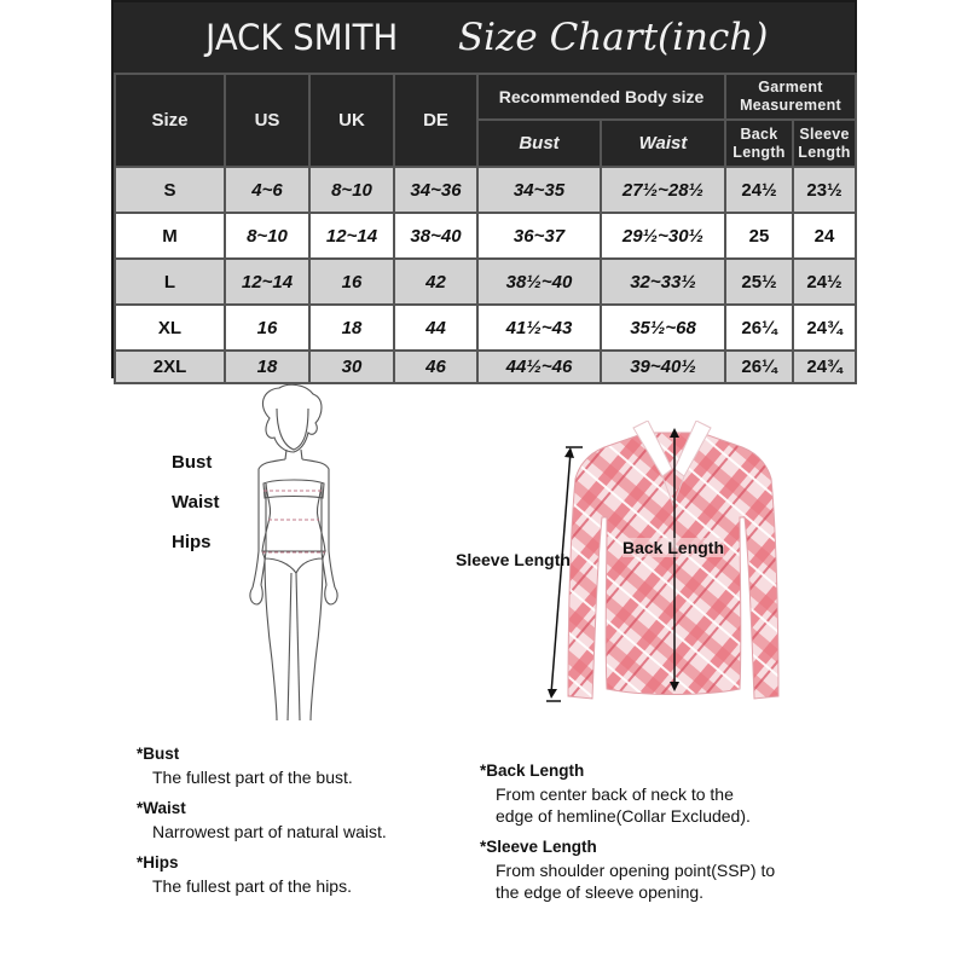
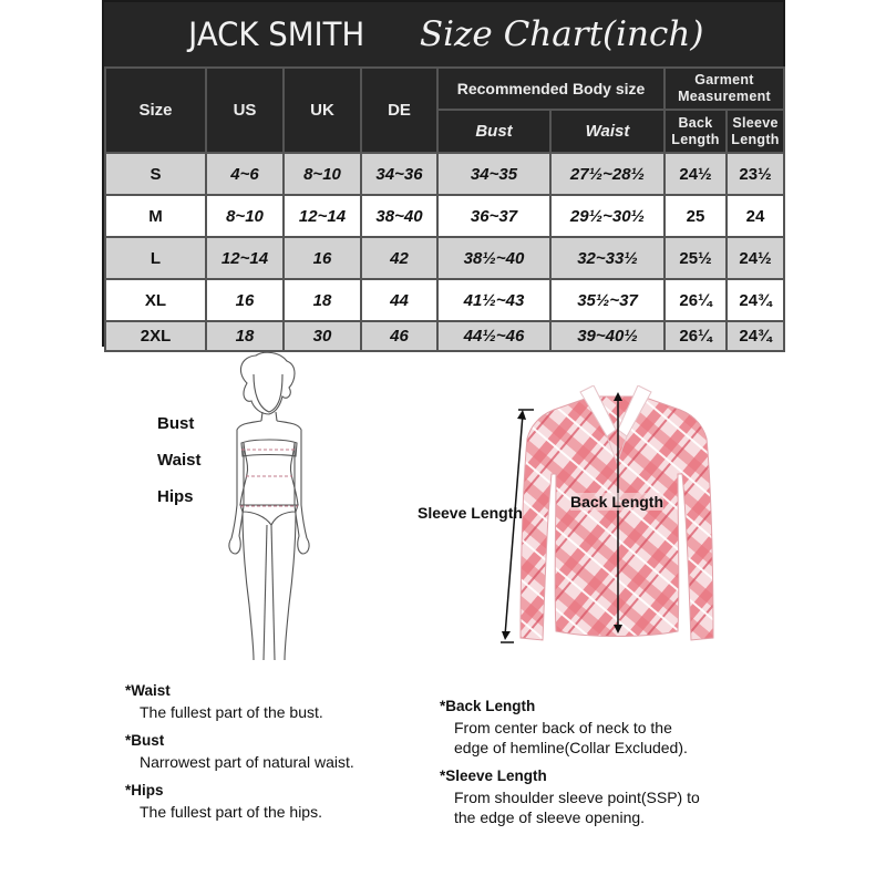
  JACK SMITH
  Size Chart(inch)
  Size	US	UK	DE	Recommended Body size	Garment Measurement
  Bust	Waist	Back Length	Sleeve Length
  S	4~6	8~10	34~36	34~35	27½~28½	24½	23½
  M	8~10	12~14	38~40	36~37	29½~30½	25	24
  L	12~14	16	42	38½~40	32~33½	25½	24½
- XL	16	18	44	41½~43	35½~68	26¼	24¾
+ XL	16	18	44	41½~43	35½~37	26¼	24¾
  2XL	18	30	46	44½~46	39~40½	26¼	24¾
  Bust
  Waist
  Hips
  Sleeve Length
  Back Length
- *Bust
+ *Waist
  The fullest part of the bust.
- *Waist
+ *Bust
  Narrowest part of natural waist.
  *Hips
  The fullest part of the hips.
  *Back Length
  From center back of neck to the
  edge of hemline(Collar Excluded).
  *Sleeve Length
- From shoulder opening point(SSP) to
+ From shoulder sleeve point(SSP) to
  the edge of sleeve opening.
